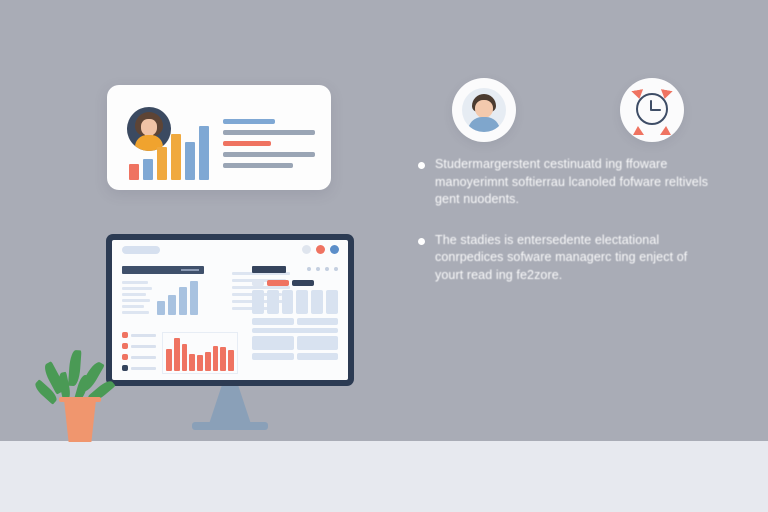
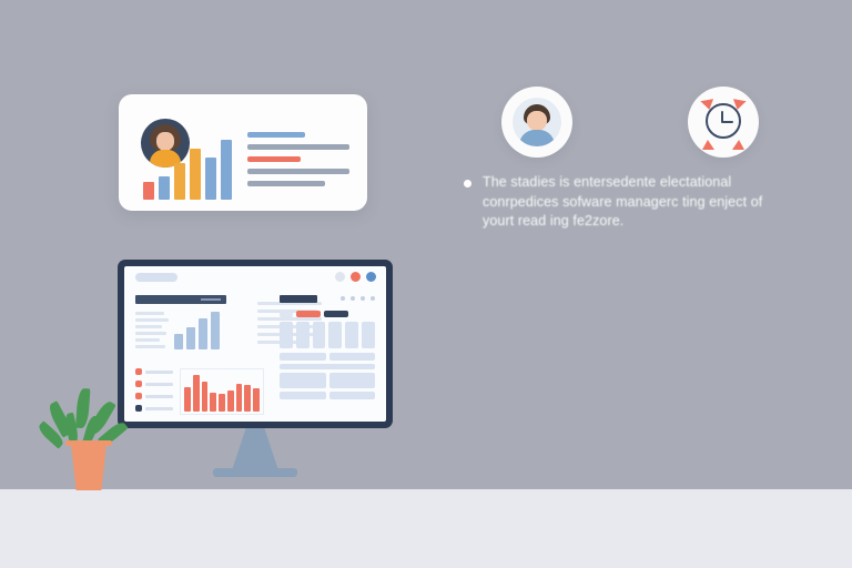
- Studermargerstent cestinuatd ing ffoware manoyerimnt softierrau lcanoled fofware reltivels gent nuodents.
  The stadies is entersedente electational conrpedices sofware managerc ting enject of yourt read ing fe2zore.
